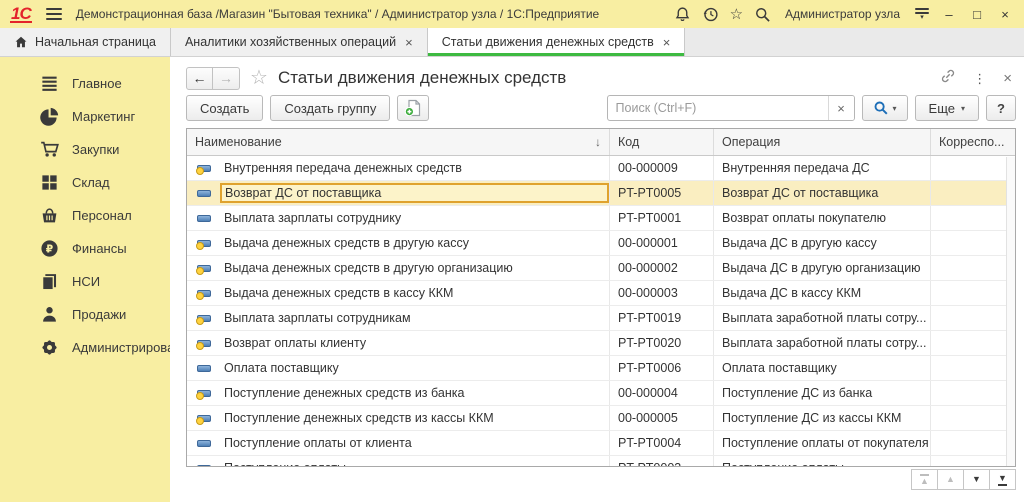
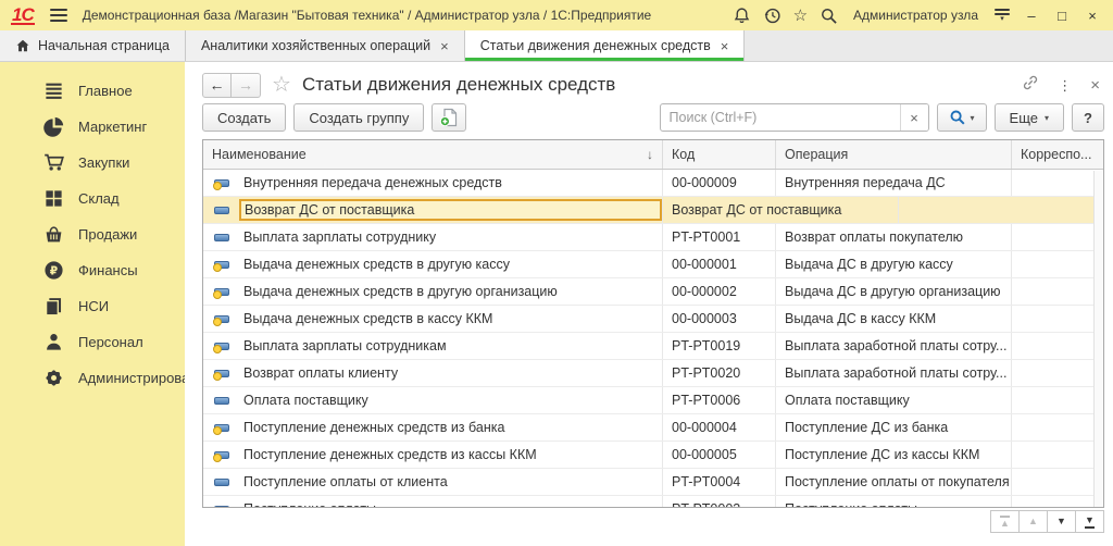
  1С
  Демонстрационная база /Магазин "Бытовая техника" / Администратор узла / 1С:Предприятие
  ☆
  Администратор узла
  –
  □
  ×
  Начальная страница
  Аналитики хозяйственных операций
  ×
  Статьи движения денежных средств
  ×
  Главное
  Маркетинг
  Закупки
  Склад
- Персонал
+ Продажи
  ₽
  Финансы
  НСИ
- Продажи
+ Персонал
  Администриров
  ←
  →
  ☆
  Статьи движения денежных средств
  ⋮
  ×
  Создать
  Создать группу
  Поиск (Ctrl+F)
  ×
  ▾
  Еще
  ▾
  ?
  Наименование
  ↓
  Код
  Операция
  Корреспо...
  Внутренняя передача денежных средств
  00-000009
  Внутренняя передача ДС
  Возврат ДС от поставщика
- PT-PT0005
  Возврат ДС от поставщика
  Выплата зарплаты сотруднику
  PT-PT0001
  Возврат оплаты покупателю
  Выдача денежных средств в другую кассу
  00-000001
  Выдача ДС в другую кассу
  Выдача денежных средств в другую организацию
  00-000002
  Выдача ДС в другую организацию
  Выдача денежных средств в кассу ККМ
  00-000003
  Выдача ДС в кассу ККМ
  Выплата зарплаты сотрудникам
  PT-PT0019
  Выплата заработной платы сотру...
  Возврат оплаты клиенту
  PT-PT0020
  Выплата заработной платы сотру...
  Оплата поставщику
  PT-PT0006
  Оплата поставщику
  Поступление денежных средств из банка
  00-000004
  Поступление ДС из банка
  Поступление денежных средств из кассы ККМ
  00-000005
  Поступление ДС из кассы ККМ
  Поступление оплаты от клиента
  PT-PT0004
  Поступление оплаты от покупателя
  ▲
  ▲
  ▼
  ▼
